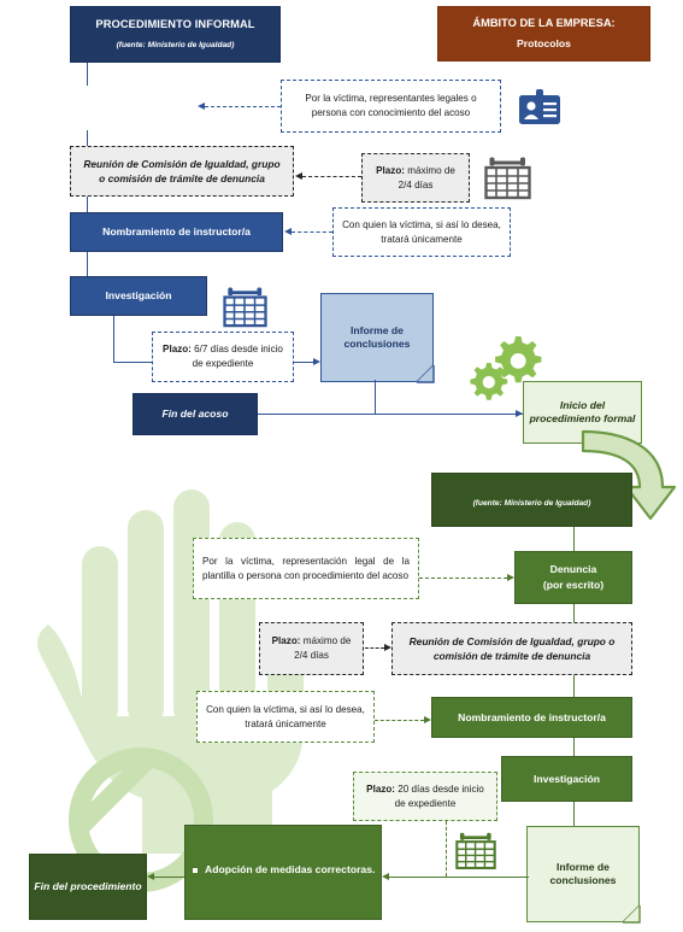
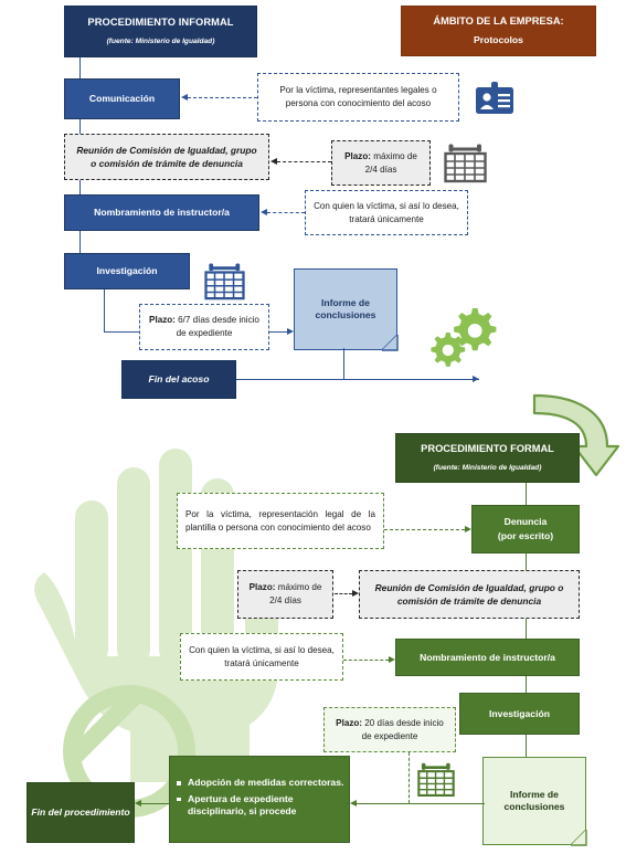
  PROCEDIMIENTO INFORMAL
  ÁMBITO DE LA EMPRESA:
  Protocolos
+ Comunicación
  Por la víctima, representantes legales o persona con conocimiento del acoso
  Reunión de Comisión de Igualdad, grupo o comisión de trámite de denuncia
  Plazo: máximo de 2/4 días
  Nombramiento de instructor/a
  Con quien la víctima, si así lo desea, tratará únicamente
  Investigación
  Plazo: 6/7 días desde inicio de expediente
  Informe de conclusiones
- Inicio del procedimiento formal
  Fin del acoso
+ PROCEDIMIENTO FORMAL
  Denuncia
  (por escrito)
- Por la víctima, representación legal de la plantilla o persona con procedimiento del acoso
+ Por la víctima, representación legal de la plantilla o persona con conocimiento del acoso
  Reunión de Comisión de Igualdad, grupo o comisión de trámite de denuncia
  Plazo: máximo de 2/4 días
  Nombramiento de instructor/a
  Con quien la víctima, si así lo desea, tratará únicamente
  Investigación
  Plazo: 20 días desde inicio de expediente
  Informe de conclusiones
  Adopción de medidas correctoras.
+ Apertura de expediente disciplinario, si procede
  Fin del procedimiento
